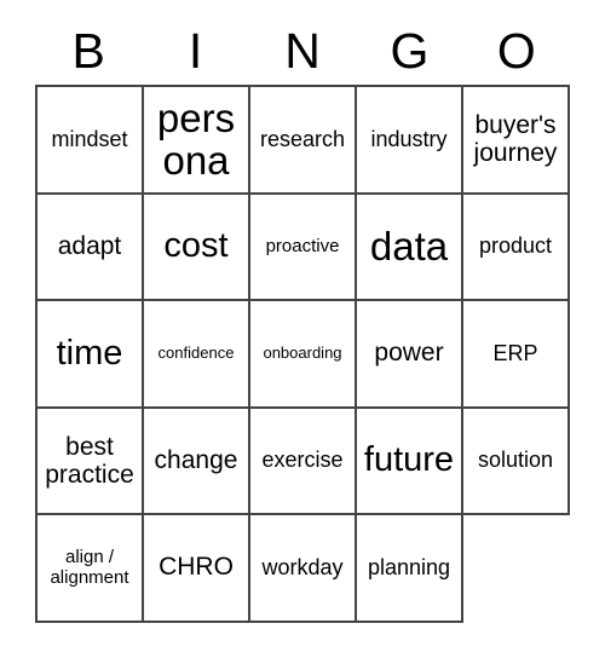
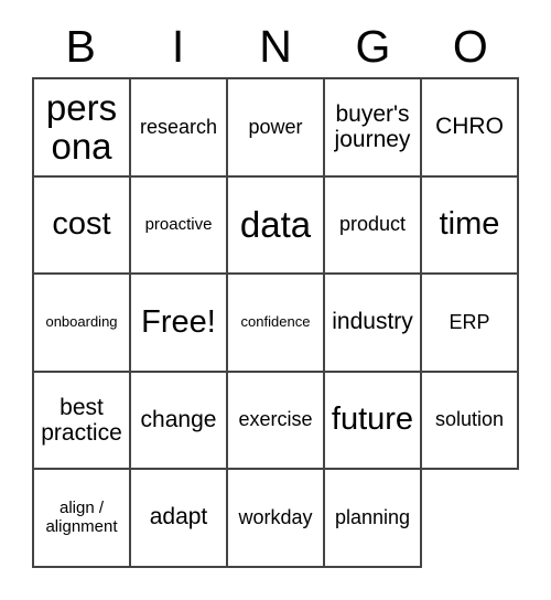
  B
  I
  N
  G
  O
- mindset
  persona
  research
- industry
+ power
  buyer's journey
- adapt
+ CHRO
  cost
  proactive
  data
  product
  time
- confidence
+ onboarding
+ Free!
- onboarding
+ confidence
- power
+ industry
  ERP
  best practice
  change
  exercise
  future
  solution
  align / alignment
- CHRO
+ adapt
  workday
  planning
